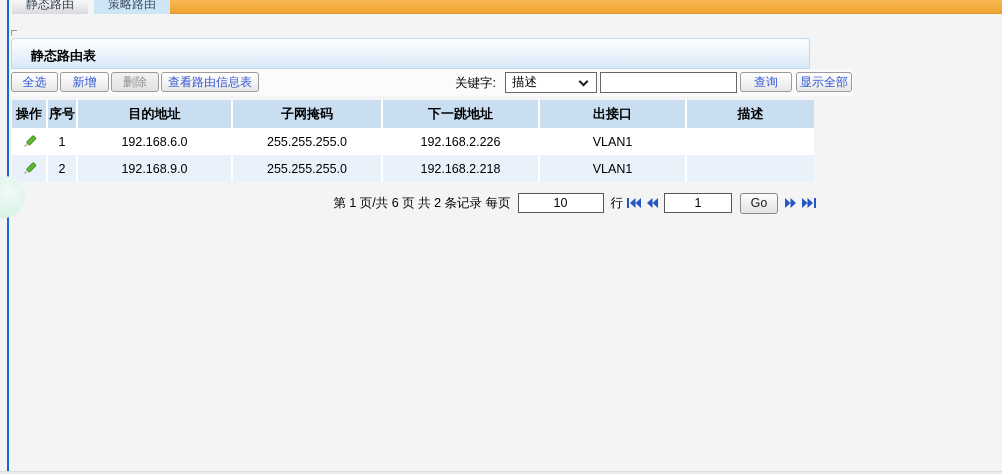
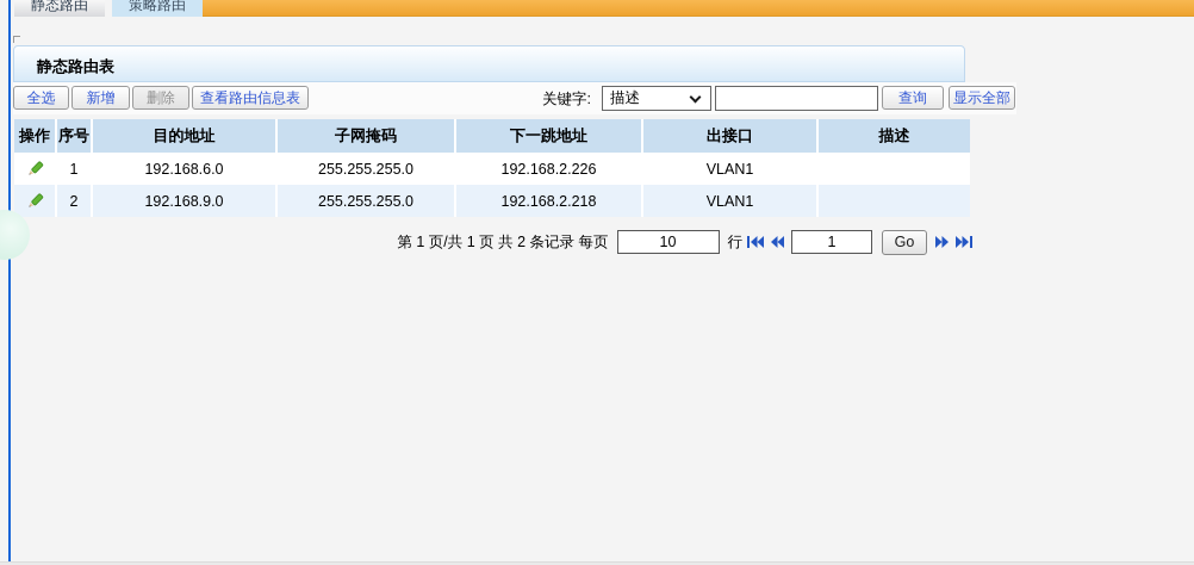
  静态路由
  策略路由
  静态路由表
  全选
  新增
  删除
  查看路由信息表
  关键字:
  描述
  查询
  显示全部
  操作
  序号
  目的地址
  子网掩码
  下一跳地址
  出接口
  描述
  1
  192.168.6.0
  255.255.255.0
  192.168.2.226
  VLAN1
  2
  192.168.9.0
  255.255.255.0
  192.168.2.218
  VLAN1
- 第 1 页/共 6 页 共 2 条记录 每页
+ 第 1 页/共 1 页 共 2 条记录 每页
  10
  行
  1
  Go
